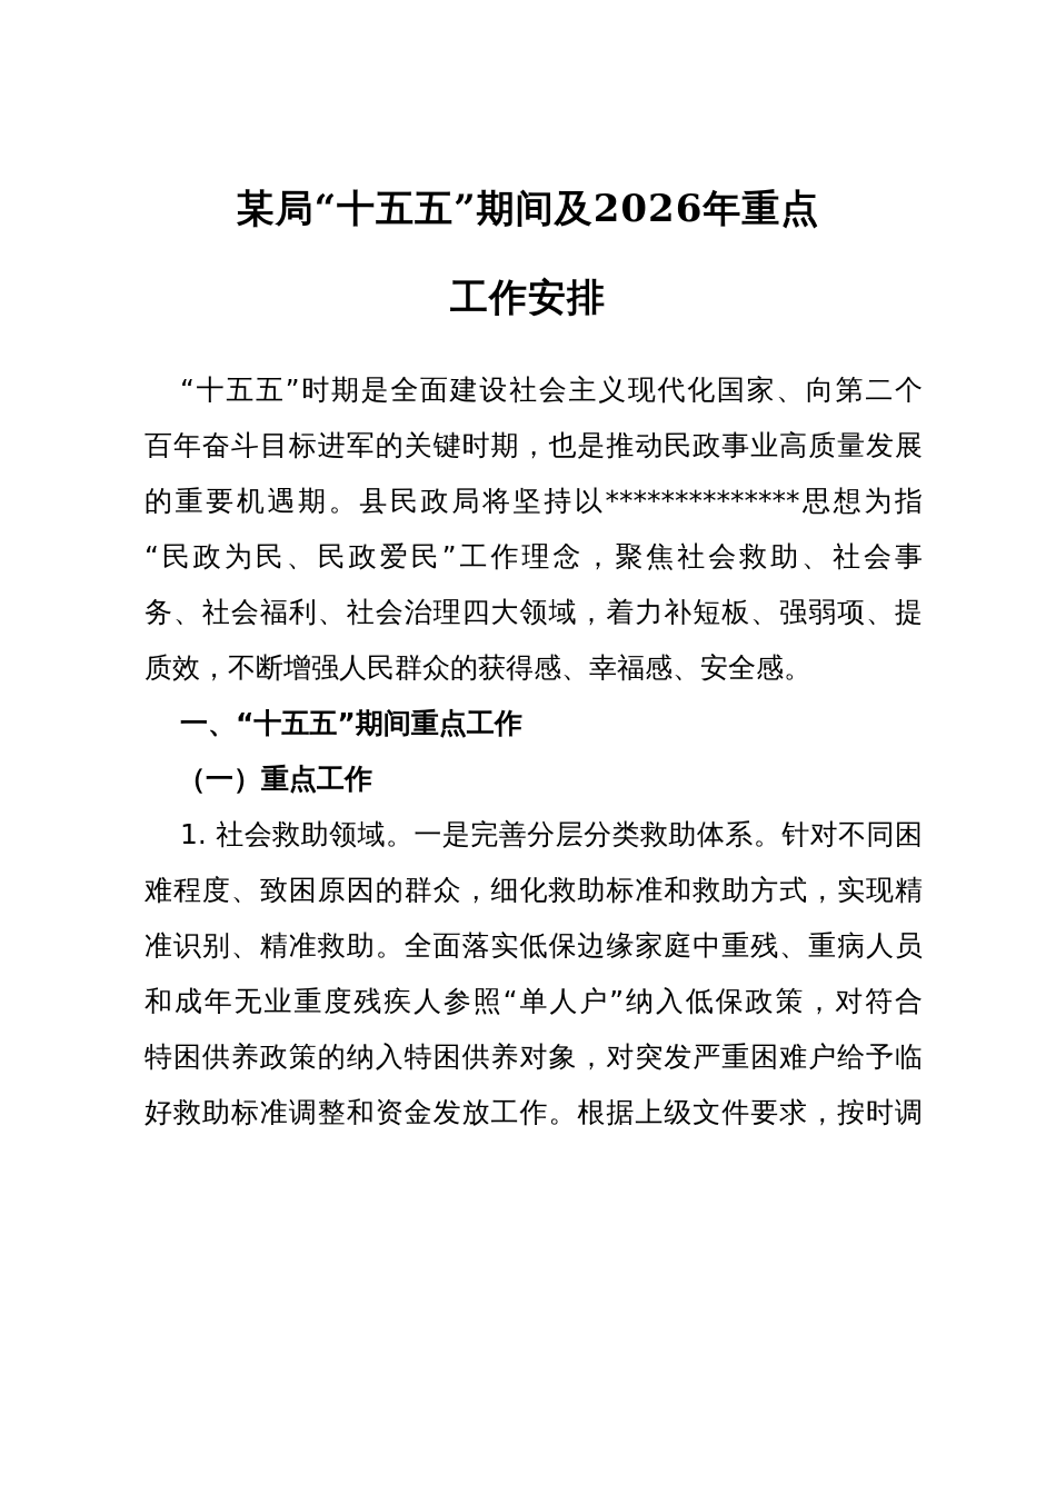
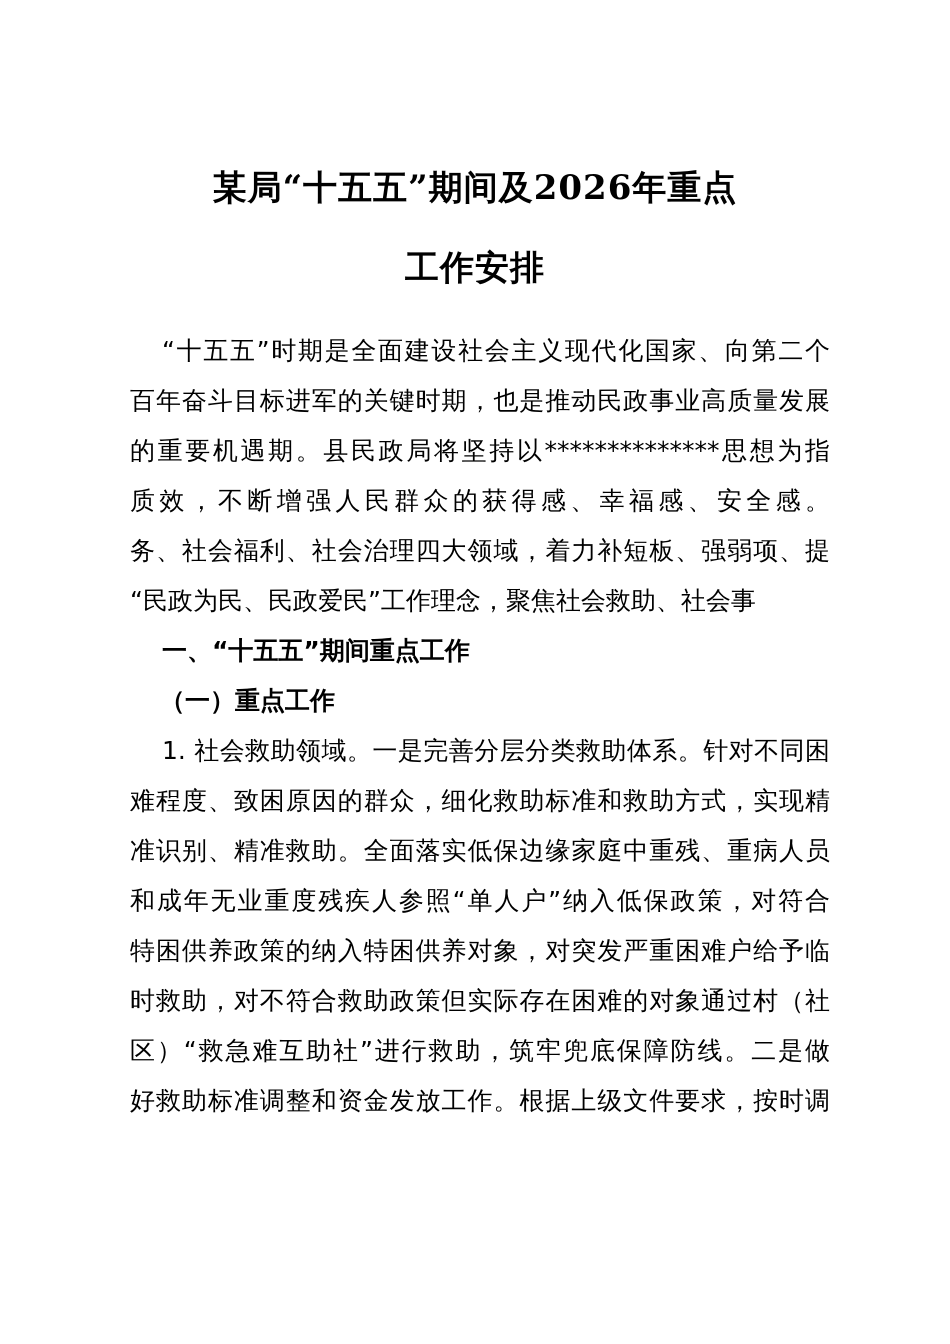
  某局“十五五”期间及2026年重点
  工作安排
  “十五五”时期是全面建设社会主义现代化国家、向第二个
  百年奋斗目标进军的关键时期，也是推动民政事业高质量发展
  的重要机遇期。县民政局将坚持以**************思想为指
- “民政为民、民政爱民”工作理念，聚焦社会救助、社会事
+ 质效，不断增强人民群众的获得感、幸福感、安全感。
  务、社会福利、社会治理四大领域，着力补短板、强弱项、提
- 质效，不断增强人民群众的获得感、幸福感、安全感。
+ “民政为民、民政爱民”工作理念，聚焦社会救助、社会事
  一、“十五五”期间重点工作
  （一）重点工作
  1. 社会救助领域。一是完善分层分类救助体系。针对不同困
  难程度、致困原因的群众，细化救助标准和救助方式，实现精
  准识别、精准救助。全面落实低保边缘家庭中重残、重病人员
  和成年无业重度残疾人参照“单人户”纳入低保政策，对符合
  特困供养政策的纳入特困供养对象，对突发严重困难户给予临
+ 时救助，对不符合救助政策但实际存在困难的对象通过村（社
+ 区）“救急难互助社”进行救助，筑牢兜底保障防线。二是做
  好救助标准调整和资金发放工作。根据上级文件要求，按时调
